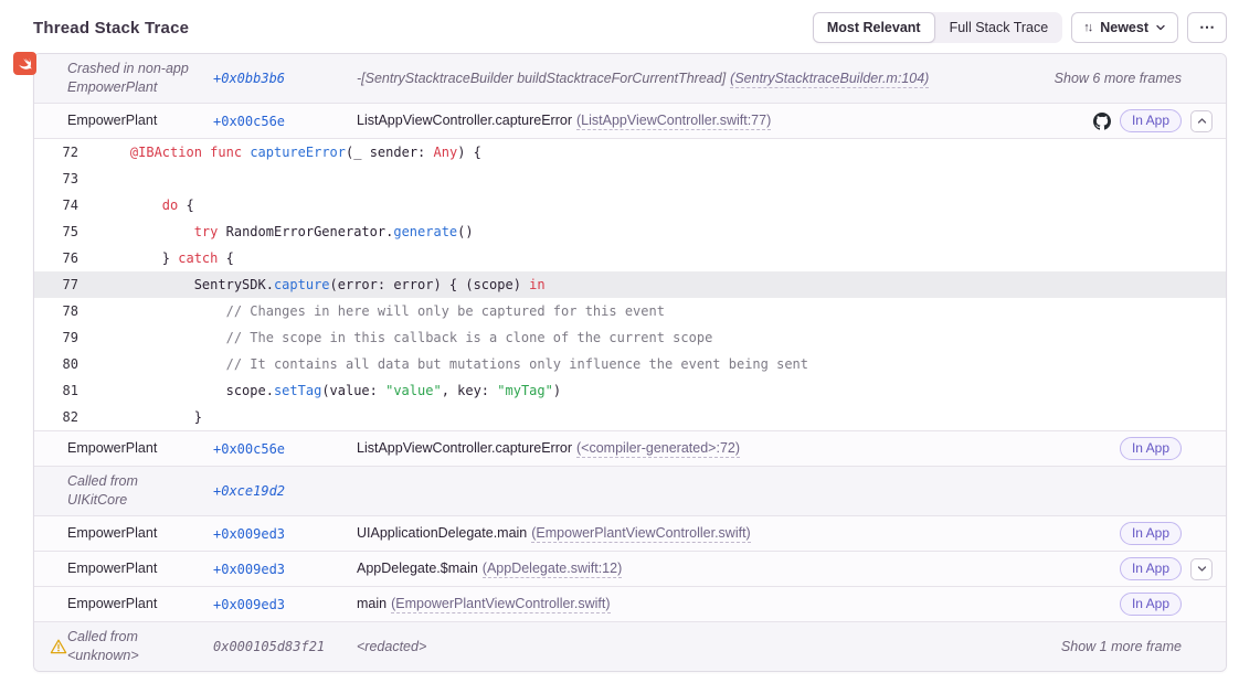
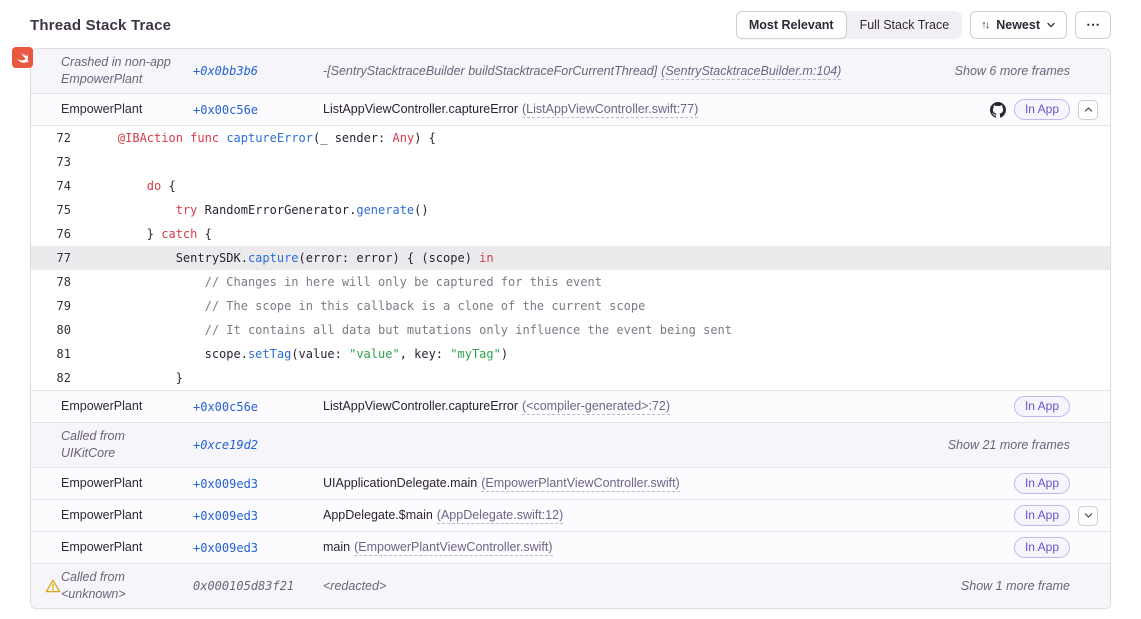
  Thread Stack Trace
  Most Relevant
  Full Stack Trace
  ↑↓
  Newest
  ⋯
  Crashed in non-app
  EmpowerPlant
  +0x0bb3b6
  -[SentryStacktraceBuilder buildStacktraceForCurrentThread] (SentryStacktraceBuilder.m:104)
  Show 6 more frames
  EmpowerPlant
  +0x00c56e
  ListAppViewController.captureError (ListAppViewController.swift:77)
  In App
  72
  @IBAction func captureError(_ sender: Any) {
  73
  74
  do {
  75
  try RandomErrorGenerator.generate()
  76
  } catch {
  77
  SentrySDK.capture(error: error) { (scope) in
  78
  // Changes in here will only be captured for this event
  79
  // The scope in this callback is a clone of the current scope
  80
  // It contains all data but mutations only influence the event being sent
  81
  scope.setTag(value: "value", key: "myTag")
  82
  }
  EmpowerPlant
  +0x00c56e
  ListAppViewController.captureError (<compiler-generated>:72)
  In App
  Called from
  UIKitCore
  +0xce19d2
+ Show 21 more frames
  EmpowerPlant
  +0x009ed3
  UIApplicationDelegate.main (EmpowerPlantViewController.swift)
  In App
  EmpowerPlant
  +0x009ed3
  AppDelegate.$main (AppDelegate.swift:12)
  In App
  EmpowerPlant
  +0x009ed3
  main (EmpowerPlantViewController.swift)
  In App
  Called from
  <unknown>
  0x000105d83f21
  <redacted>
  Show 1 more frame
